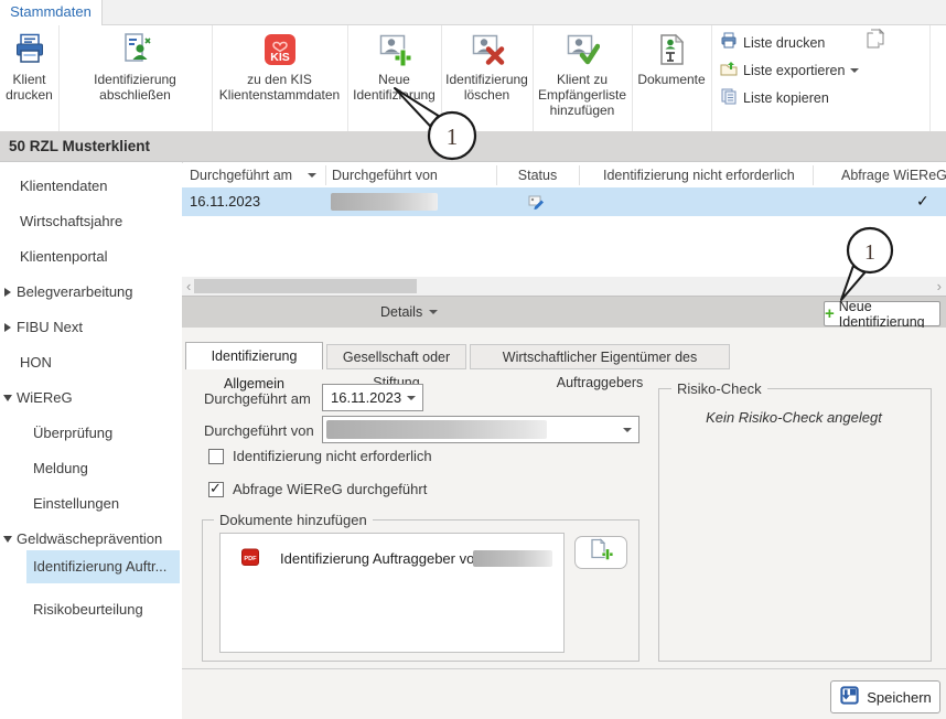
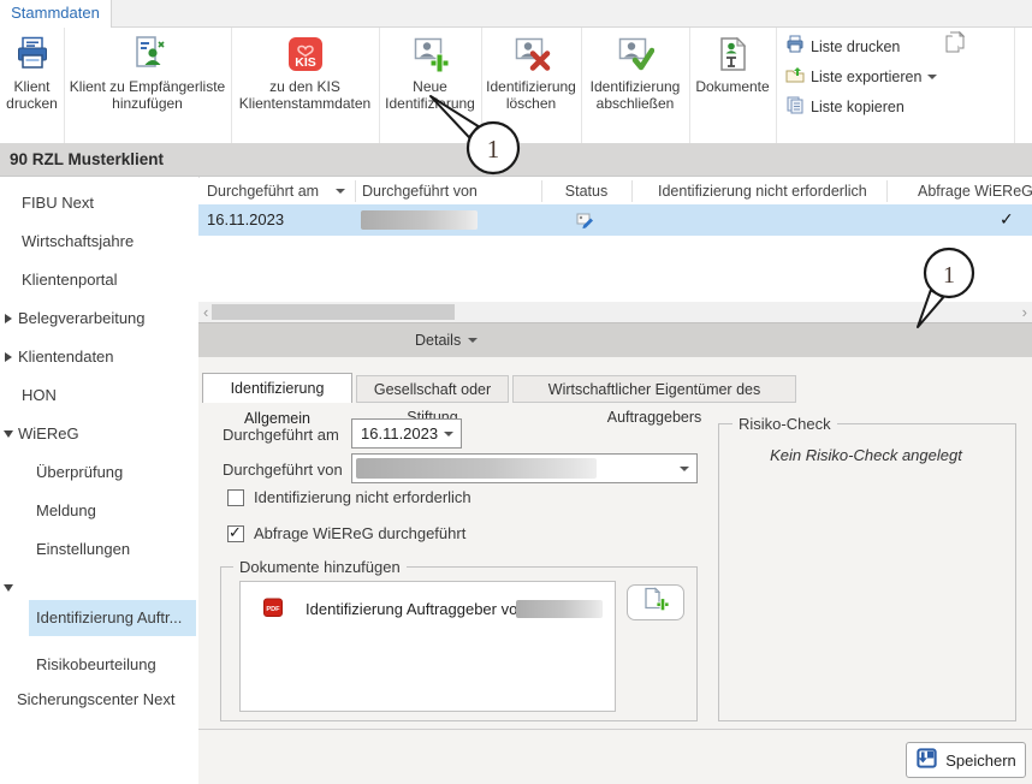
  Stammdaten
  Klient drucken
- Identifizierung abschließen
+ Klient zu Empfängerliste hinzufügen
  KIS
  zu den KIS Klientenstammdaten
  Neue Identifizrung
  Identifizierung löschen
- Klient zu Empfängerliste hinzufügen
+ Identifizierung abschließen
  Dokumente
  Liste drucken
  Liste exportieren
  Liste kopieren
- 50 RZL Musterklient
+ 90 RZL Musterklient
- Klientendaten
+ FIBU Next
  Wirtschaftsjahre
  Klientenportal
  Belegverarbeitung
- FIBU Next
+ Klientendaten
  HON
  WiEReG
  Überprüfung
  Meldung
  Einstellungen
- Geldwäscheprävention
  Identifizierung Auftr...
  Risikobeurteilung
+ Sicherungscenter Next
  Durchgeführt am
  Durchgeführt von
  Status
  Identifizierung nicht erforderlich
  16.11.2023
  ✓
  ‹
  ›
  Details
- +
- Neue Identifizierung
  Identifizierung Allgemein
  Gesellschaft oder Stiftung
  Wirtschaftlicher Eigentümer des Auftraggebers
  Durchgeführt am
  16.11.2023
  Durchgeführt von
  Identifizierung nicht erforderlich
  Abfrage WiEReG durchgeführt
  Dokumente hinzufügen
  Identifizierung Auftraggeber vo
  Risiko-Check
  Kein Risiko-Check angelegt
  Speichern
  1
  1
